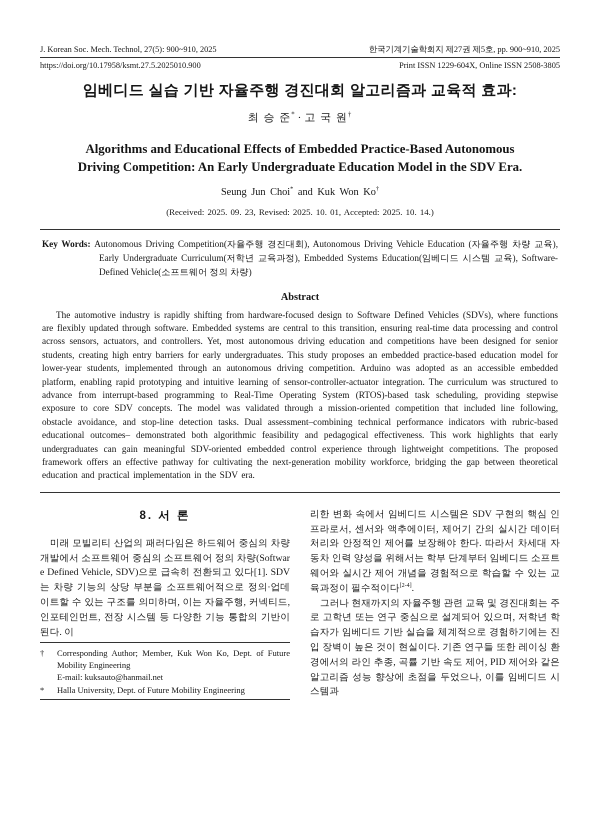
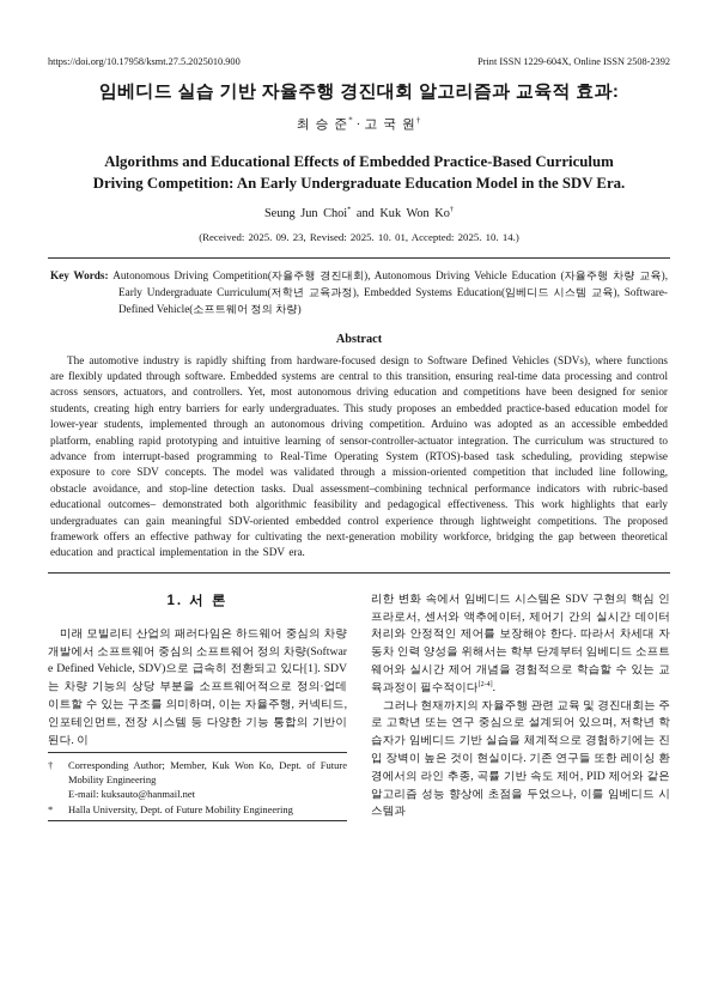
- J. Korean Soc. Mech. Technol, 27(5): 900~910, 2025
- 한국기계기술학회지 제27권 제5호, pp. 900~910, 2025
  https://doi.org/10.17958/ksmt.27.5.2025010.900
- Print ISSN 1229-604X, Online ISSN 2508-3805
+ Print ISSN 1229-604X, Online ISSN 2508-2392
  임베디드 실습 기반 자율주행 경진대회 알고리즘과 교육적 효과:
  최 승 준 · 고 국 원
- Algorithms and Educational Effects of Embedded Practice-Based Autonomous
+ Algorithms and Educational Effects of Embedded Practice-Based Curriculum
  Driving Competition: An Early Undergraduate Education Model in the SDV Era.
  Seung Jun Choi and Kuk Won Ko
  (Received: 2025. 09. 23, Revised: 2025. 10. 01, Accepted: 2025. 10. 14.)
  Key Words: Autonomous Driving Competition(자율주행 경진대회), Autonomous Driving Vehicle Education (자율주행 차량 교육), Early Undergraduate Curriculum(저학년 교육과정), Embedded Systems Education(임베디드 시스템 교육), Software-Defined Vehicle(소프트웨어 정의 차량)
  Abstract
  The automotive industry is rapidly shifting from hardware-focused design to Software Defined Vehicles (SDVs), where functions are flexibly updated through software. Embedded systems are central to this transition, ensuring real-time data processing and control across sensors, actuators, and controllers. Yet, most autonomous driving education and competitions have been designed for senior students, creating high entry barriers for early undergraduates. This study proposes an embedded practice-based education model for lower-year students, implemented through an autonomous driving competition. Arduino was adopted as an accessible embedded platform, enabling rapid prototyping and intuitive learning of sensor-controller-actuator integration. The curriculum was structured to advance from interrupt-based programming to Real-Time Operating System (RTOS)-based task scheduling, providing stepwise exposure to core SDV concepts. The model was validated through a mission-oriented competition that included line following, obstacle avoidance, and stop-line detection tasks. Dual assessment–combining technical performance indicators with rubric-based educational outcomes– demonstrated both algorithmic feasibility and pedagogical effectiveness. This work highlights that early undergraduates can gain meaningful SDV-oriented embedded control experience through lightweight competitions. The proposed framework offers an effective pathway for cultivating the next-generation mobility workforce, bridging the gap between theoretical education and practical implementation in the SDV era.
- 8. 서 론
+ 1. 서 론
  미래 모빌리티 산업의 패러다임은 하드웨어 중심의 차량 개발에서 소프트웨어 중심의 소프트웨어 정의 차량(Software Defined Vehicle, SDV)으로 급속히 전환되고 있다[1]. SDV는 차량 기능의 상당 부분을 소프트웨어적으로 정의·업데이트할 수 있는 구조를 의미하며, 이는 자율주행, 커넥티드, 인포테인먼트, 전장 시스템 등 다양한 기능 통합의 기반이 된다. 이
  † Corresponding Author; Member, Kuk Won Ko, Dept. of Future Mobility Engineering
  E-mail: kuksauto@hanmail.net
  * Halla University, Dept. of Future Mobility Engineering
  리한 변화 속에서 임베디드 시스템은 SDV 구현의 핵심 인프라로서, 센서와 액추에이터, 제어기 간의 실시간 데이터 처리와 안정적인 제어를 보장해야 한다. 따라서 차세대 자동차 인력 양성을 위해서는 학부 단계부터 임베디드 소프트웨어와 실시간 제어 개념을 경험적으로 학습할 수 있는 교육과정이 필수적이다 .
  그러나 현재까지의 자율주행 관련 교육 및 경진대회는 주로 고학년 또는 연구 중심으로 설계되어 있으며, 저학년 학습자가 임베디드 기반 실습을 체계적으로 경험하기에는 진입 장벽이 높은 것이 현실이다. 기존 연구들 또한 레이싱 환경에서의 라인 추종, 곡률 기반 속도 제어, PID 제어와 같은 알고리즘 성능 향상에 초점을 두었으나, 이를 임베디드 시스템과
